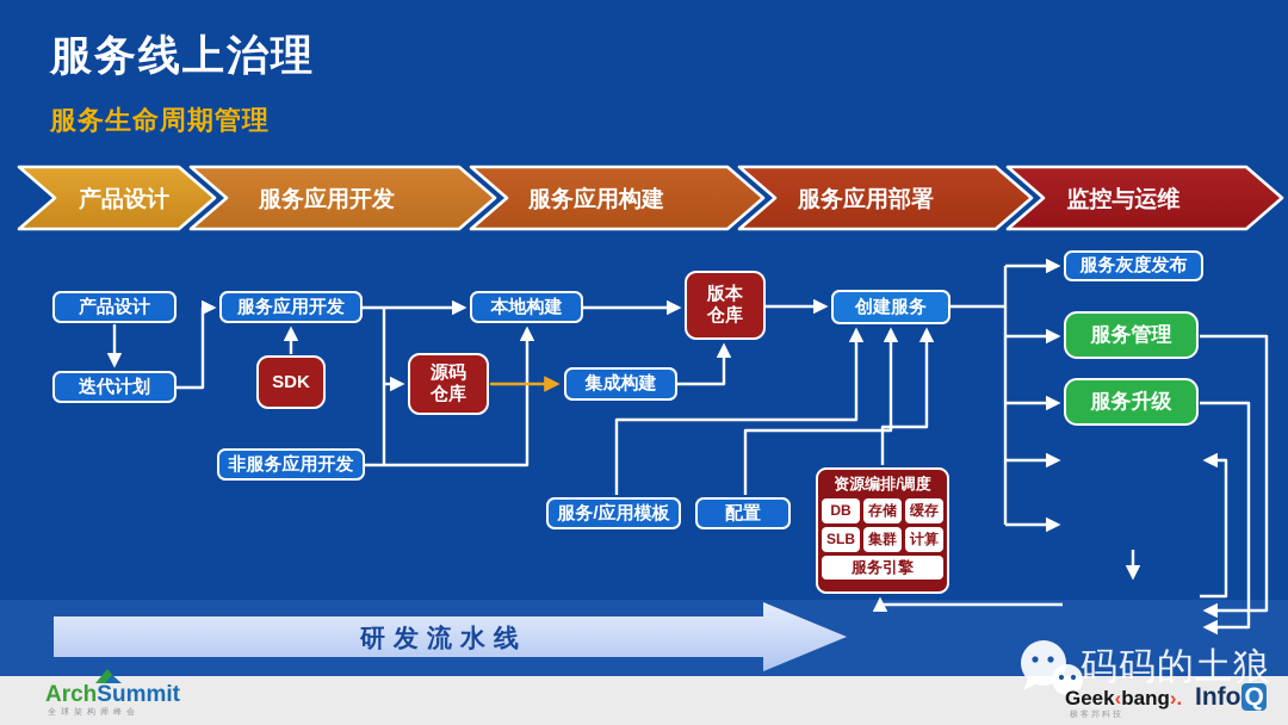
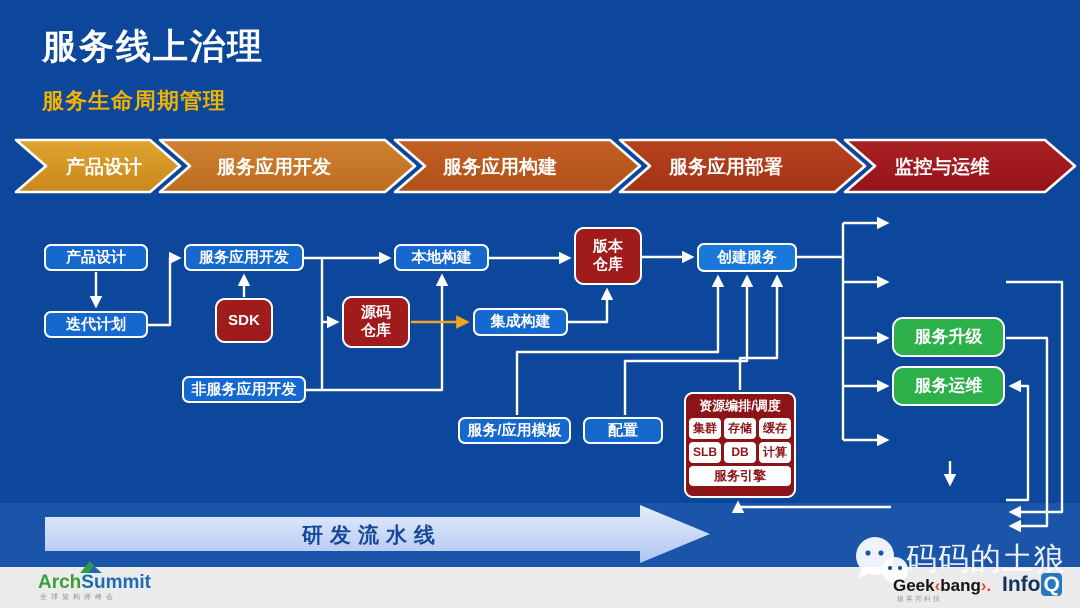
  服务线上治理
  服务生命周期管理
  产品设计
  服务应用开发
  服务应用构建
  服务应用部署
  监控与运维
  研发流水线
  产品设计
  迭代计划
  服务应用开发
  SDK
  非服务应用开发
  本地构建
  源码
  仓库
  集成构建
  版本
  仓库
  创建服务
  服务/应用模板
  配置
- 服务灰度发布
- 服务管理
  服务升级
+ 服务运维
  资源编排/调度
- DB
+ 集群
  存储
  缓存
  SLB
- 集群
+ DB
  计算
  服务引擎
  码码的土狼
  ArchSummit
  Geek‹bang›.
  Info Q
